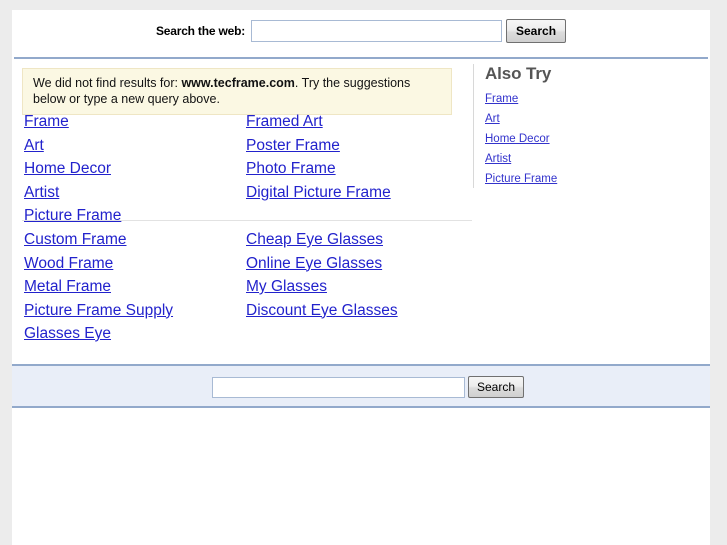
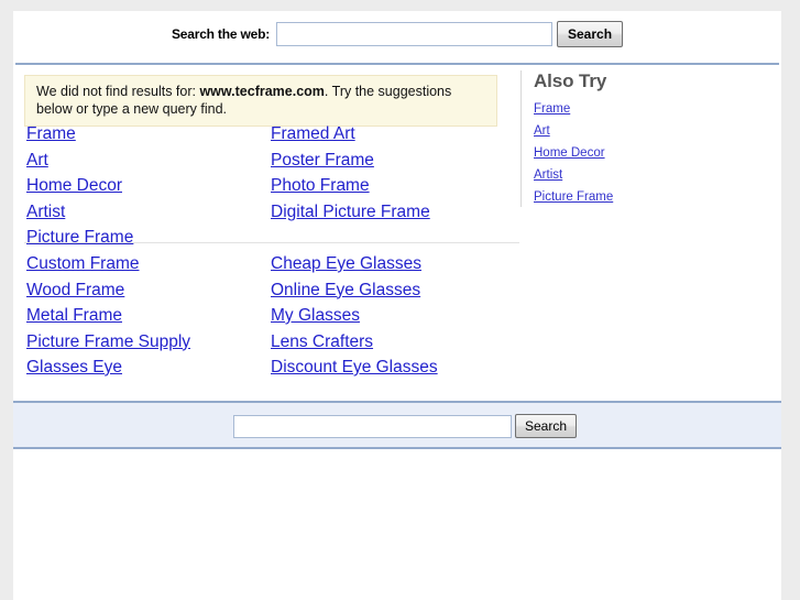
  Search the web:
  Search
- We did not find results for: www.tecframe.com. Try the suggestions below or type a new query above.
+ We did not find results for: www.tecframe.com. Try the suggestions below or type a new query find.
  Frame
  Art
  Home Decor
  Artist
  Picture Frame
  Framed Art
  Poster Frame
  Photo Frame
  Digital Picture Frame
  Custom Frame
  Wood Frame
  Metal Frame
  Picture Frame Supply
  Glasses Eye
  Cheap Eye Glasses
  Online Eye Glasses
  My Glasses
+ Lens Crafters
  Discount Eye Glasses
  Also Try
  Frame
  Art
  Home Decor
  Artist
  Picture Frame
  Search
